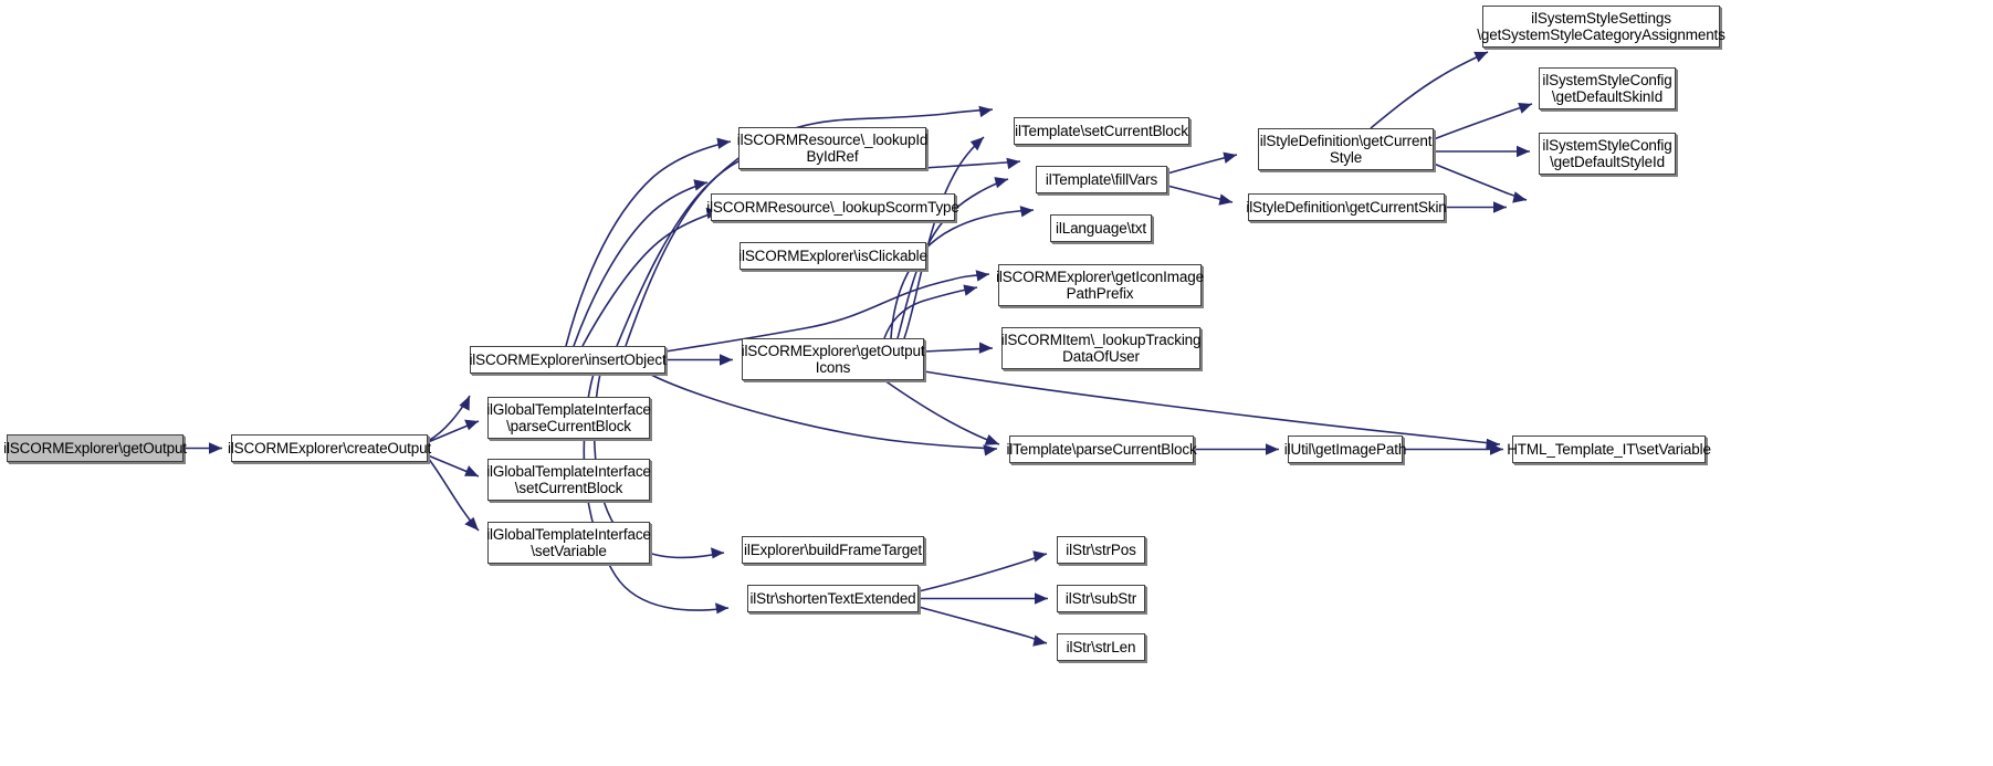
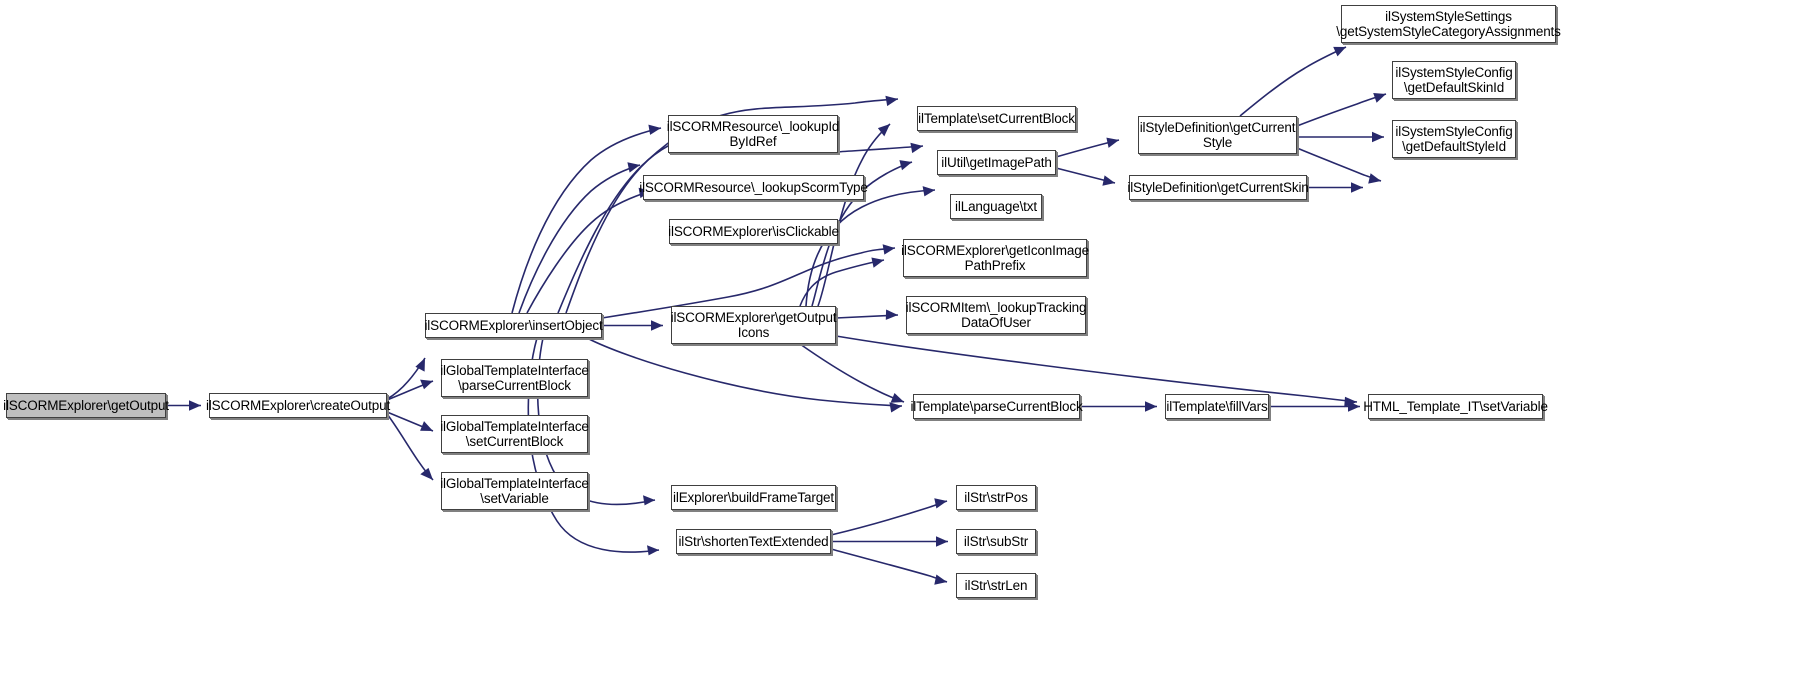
  ilSCORMExplorer\getOutput
  ilSCORMExplorer\createOutput
  ilSCORMExplorer\insertObject
  ilGlobalTemplateInterface
  \parseCurrentBlock
  ilGlobalTemplateInterface
  \setCurrentBlock
  ilGlobalTemplateInterface
  \setVariable
  ilSCORMResource\_lookupId
  ByIdRef
  ilSCORMResource\_lookupScormType
  ilSCORMExplorer\isClickable
  ilSCORMExplorer\getOutput
  Icons
  ilExplorer\buildFrameTarget
  ilStr\shortenTextExtended
  ilTemplate\setCurrentBlock
- ilTemplate\fillVars
+ ilUtil\getImagePath
  ilLanguage\txt
  ilSCORMExplorer\getIconImage
  PathPrefix
  ilSCORMItem\_lookupTracking
  DataOfUser
  ilTemplate\parseCurrentBlock
  ilStr\strPos
  ilStr\subStr
  ilStr\strLen
  ilStyleDefinition\getCurrent
  Style
  ilStyleDefinition\getCurrentSkin
- ilUtil\getImagePath
+ ilTemplate\fillVars
  ilSystemStyleSettings
  \getSystemStyleCategoryAssignments
  ilSystemStyleConfig
  \getDefaultSkinId
  ilSystemStyleConfig
  \getDefaultStyleId
  HTML_Template_IT\setVariable
